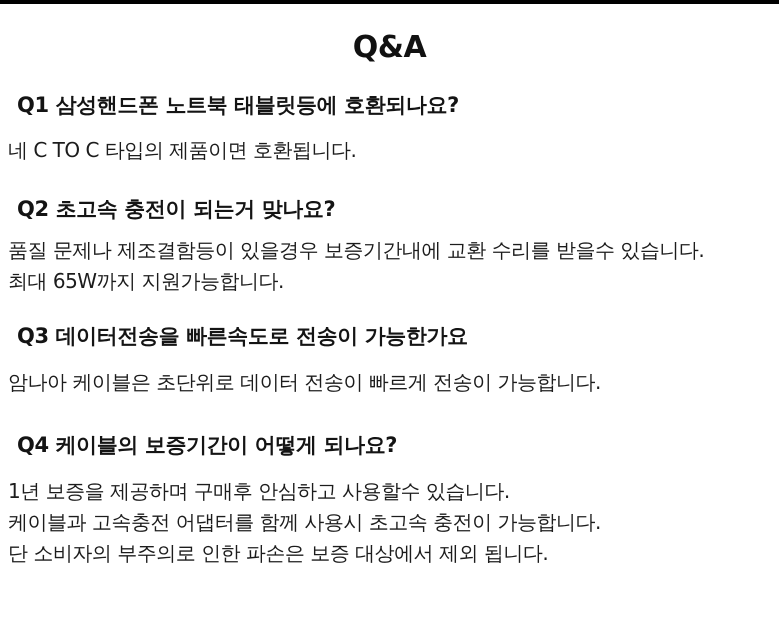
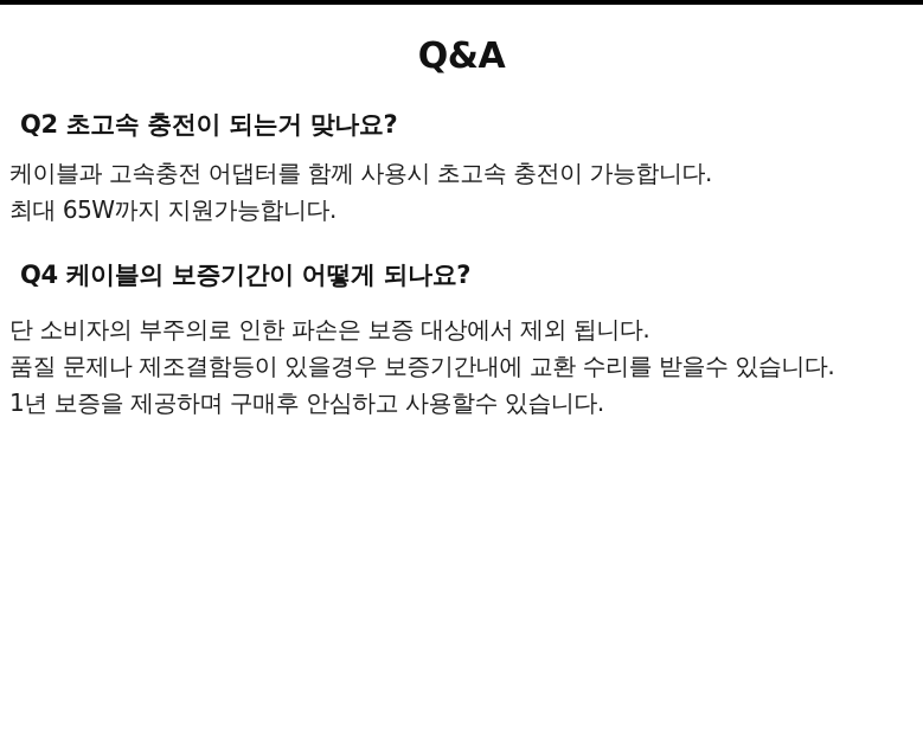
  Q&A
- Q1 삼성핸드폰 노트북 태블릿등에 호환되나요?
- 네 C TO C 타입의 제품이면 호환됩니다.
  Q2 초고속 충전이 되는거 맞나요?
- 품질 문제나 제조결함등이 있을경우 보증기간내에 교환 수리를 받을수 있습니다.
+ 케이블과 고속충전 어댑터를 함께 사용시 초고속 충전이 가능합니다.
  최대 65W까지 지원가능합니다.
- Q3 데이터전송을 빠른속도로 전송이 가능한가요
- 암나아 케이블은 초단위로 데이터 전송이 빠르게 전송이 가능합니다.
  Q4 케이블의 보증기간이 어떻게 되나요?
- 1년 보증을 제공하며 구매후 안심하고 사용할수 있습니다.
+ 단 소비자의 부주의로 인한 파손은 보증 대상에서 제외 됩니다.
- 케이블과 고속충전 어댑터를 함께 사용시 초고속 충전이 가능합니다.
+ 품질 문제나 제조결함등이 있을경우 보증기간내에 교환 수리를 받을수 있습니다.
- 단 소비자의 부주의로 인한 파손은 보증 대상에서 제외 됩니다.
+ 1년 보증을 제공하며 구매후 안심하고 사용할수 있습니다.
